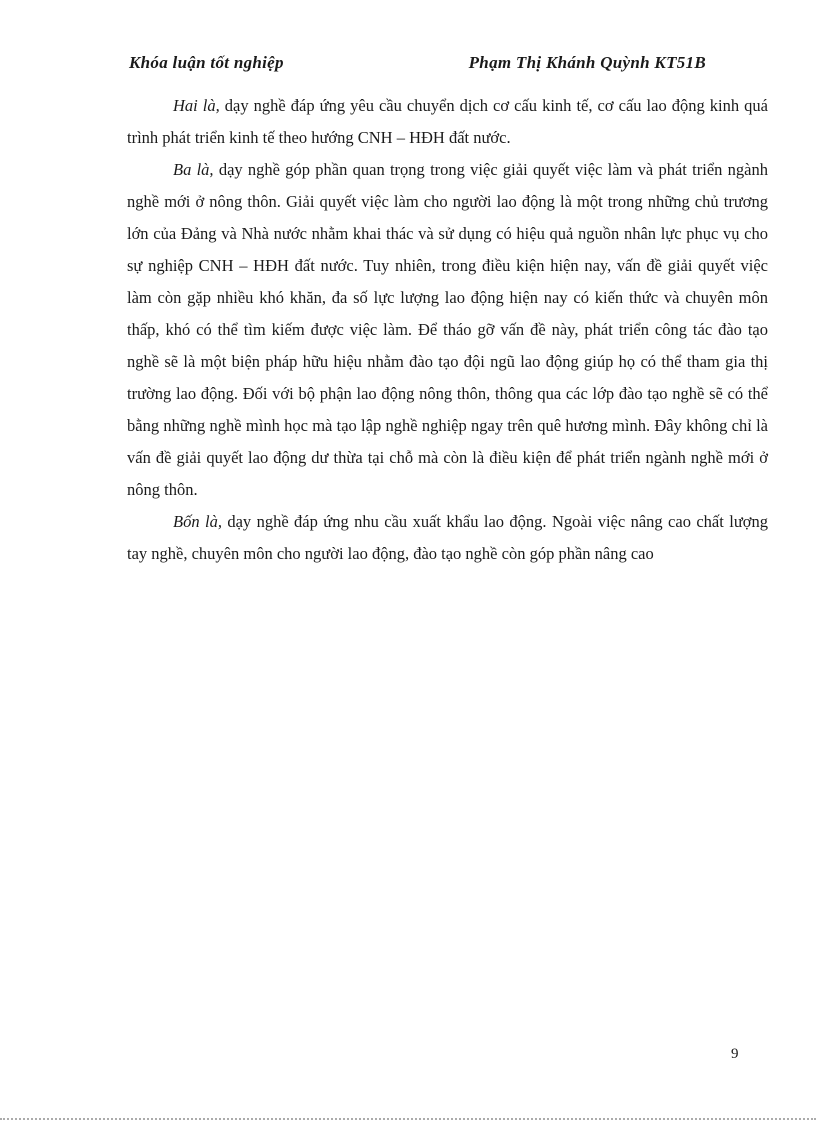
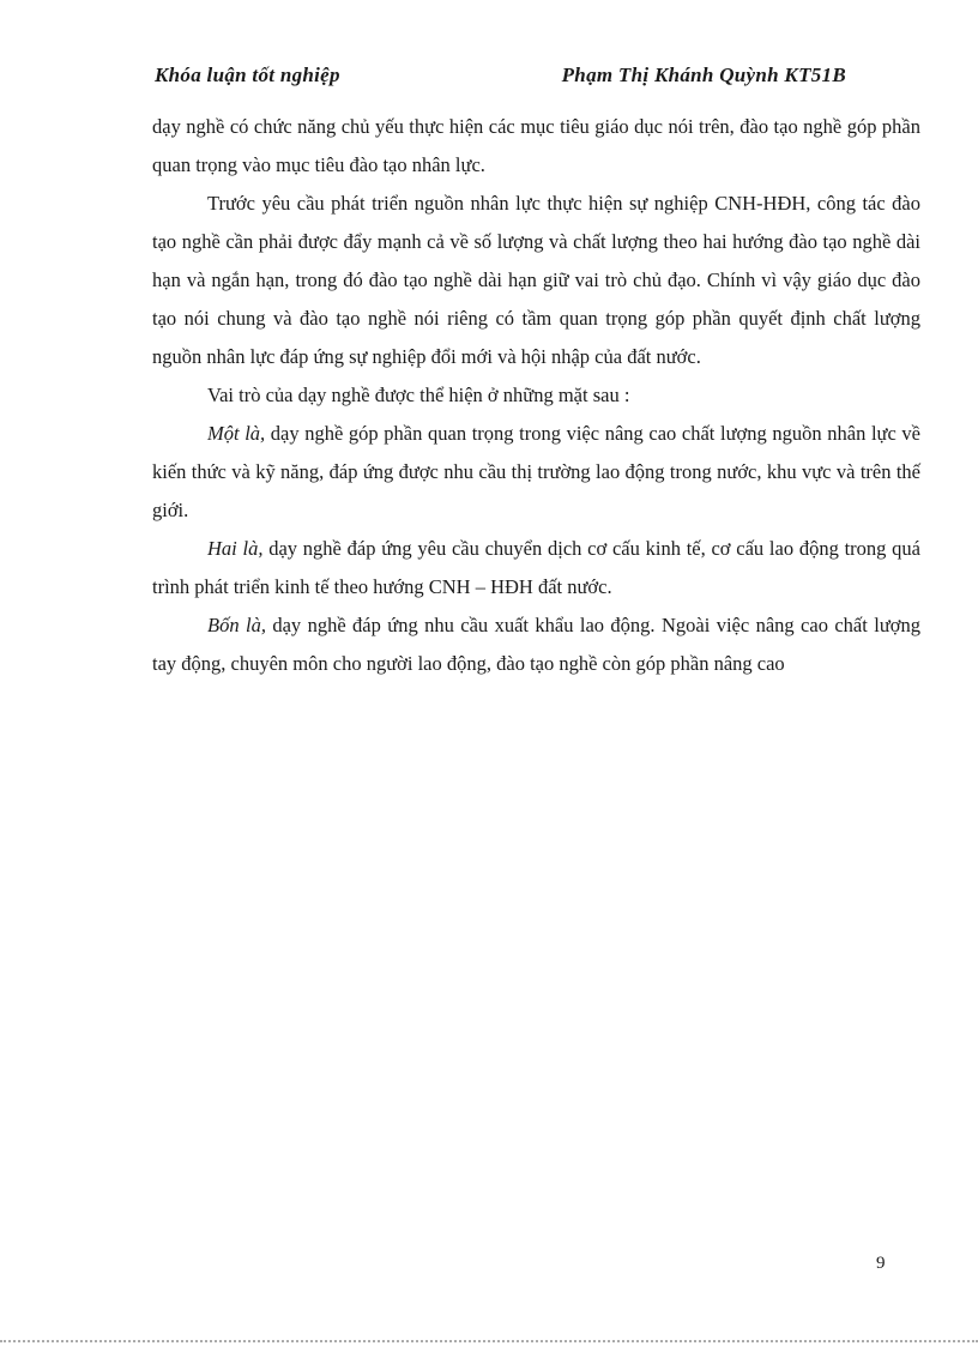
  Khóa luận tốt nghiệp
  Phạm Thị Khánh Quỳnh KT51B
+ dạy nghề có chức năng chủ yếu thực hiện các mục tiêu giáo dục nói trên, đào tạo nghề góp phần quan trọng vào mục tiêu đào tạo nhân lực.
+ Trước yêu cầu phát triển nguồn nhân lực thực hiện sự nghiệp CNH-HĐH, công tác đào tạo nghề cần phải được đẩy mạnh cả về số lượng và chất lượng theo hai hướng đào tạo nghề dài hạn và ngắn hạn, trong đó đào tạo nghề dài hạn giữ vai trò chủ đạo. Chính vì vậy giáo dục đào tạo nói chung và đào tạo nghề nói riêng có tầm quan trọng góp phần quyết định chất lượng nguồn nhân lực đáp ứng sự nghiệp đổi mới và hội nhập của đất nước.
+ Vai trò của dạy nghề được thể hiện ở những mặt sau :
+ Một là, dạy nghề góp phần quan trọng trong việc nâng cao chất lượng nguồn nhân lực về kiến thức và kỹ năng, đáp ứng được nhu cầu thị trường lao động trong nước, khu vực và trên thế giới.
- Hai là, dạy nghề đáp ứng yêu cầu chuyển dịch cơ cấu kinh tế, cơ cấu lao động kinh quá trình phát triển kinh tế theo hướng CNH – HĐH đất nước.
+ Hai là, dạy nghề đáp ứng yêu cầu chuyển dịch cơ cấu kinh tế, cơ cấu lao động trong quá trình phát triển kinh tế theo hướng CNH – HĐH đất nước.
- Ba là, dạy nghề góp phần quan trọng trong việc giải quyết việc làm và phát triển ngành nghề mới ở nông thôn. Giải quyết việc làm cho người lao động là một trong những chủ trương lớn của Đảng và Nhà nước nhằm khai thác và sử dụng có hiệu quả nguồn nhân lực phục vụ cho sự nghiệp CNH – HĐH đất nước. Tuy nhiên, trong điều kiện hiện nay, vấn đề giải quyết việc làm còn gặp nhiều khó khăn, đa số lực lượng lao động hiện nay có kiến thức và chuyên môn thấp, khó có thể tìm kiếm được việc làm. Để tháo gỡ vấn đề này, phát triển công tác đào tạo nghề sẽ là một biện pháp hữu hiệu nhằm đào tạo đội ngũ lao động giúp họ có thể tham gia thị trường lao động. Đối với bộ phận lao động nông thôn, thông qua các lớp đào tạo nghề sẽ có thể bằng những nghề mình học mà tạo lập nghề nghiệp ngay trên quê hương mình. Đây không chỉ là vấn đề giải quyết lao động dư thừa tại chỗ mà còn là điều kiện để phát triển ngành nghề mới ở nông thôn.
- Bốn là, dạy nghề đáp ứng nhu cầu xuất khẩu lao động. Ngoài việc nâng cao chất lượng tay nghề, chuyên môn cho người lao động, đào tạo nghề còn góp phần nâng cao
+ Bốn là, dạy nghề đáp ứng nhu cầu xuất khẩu lao động. Ngoài việc nâng cao chất lượng tay động, chuyên môn cho người lao động, đào tạo nghề còn góp phần nâng cao
  9
